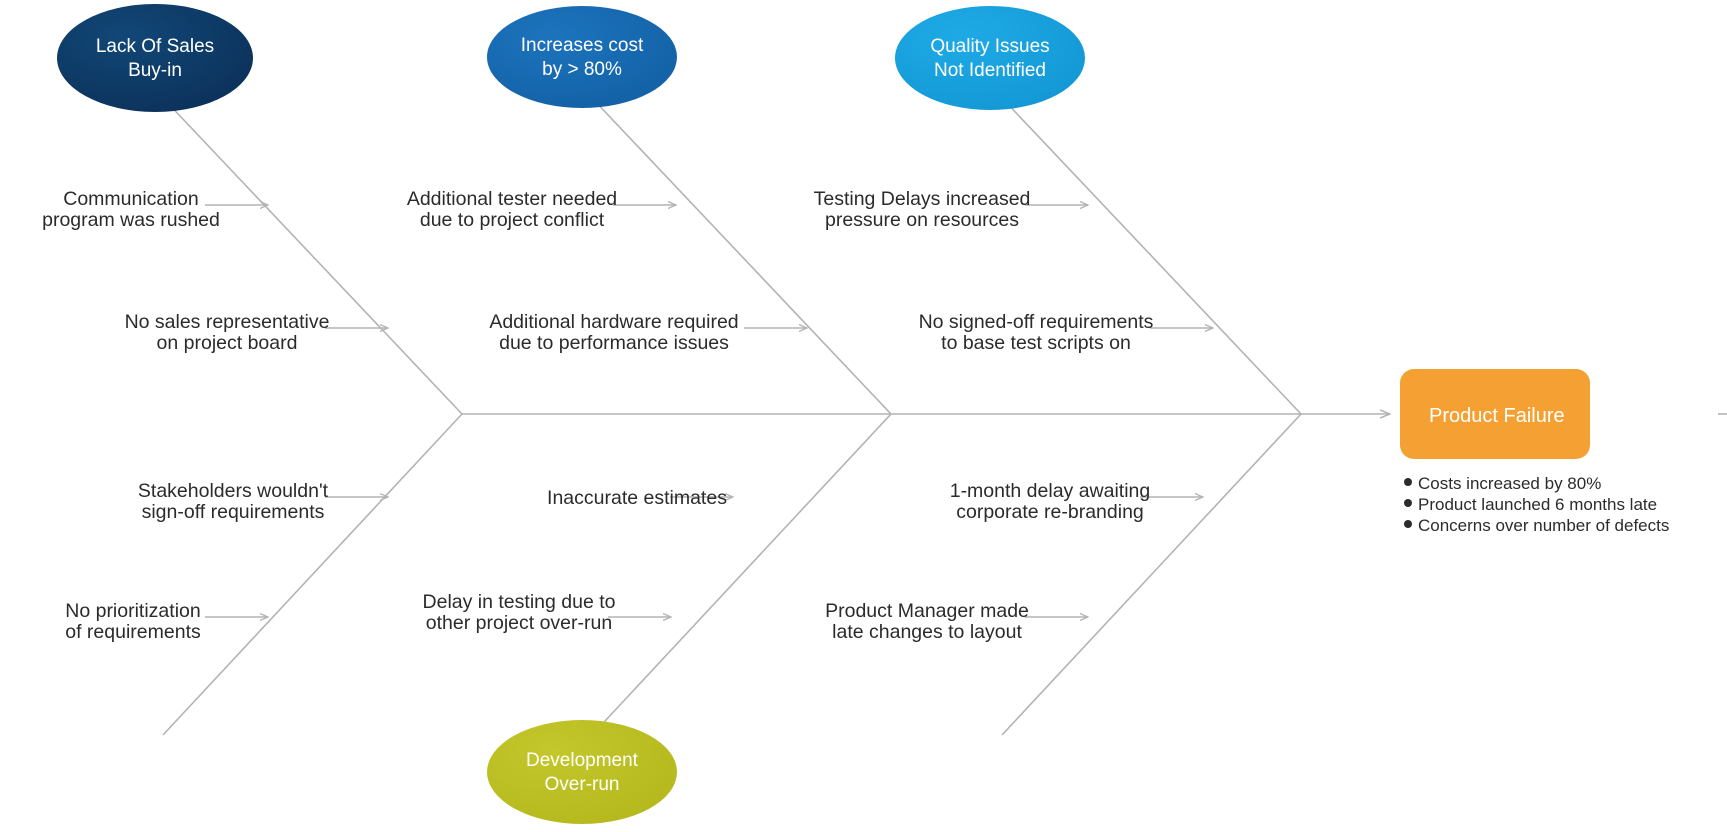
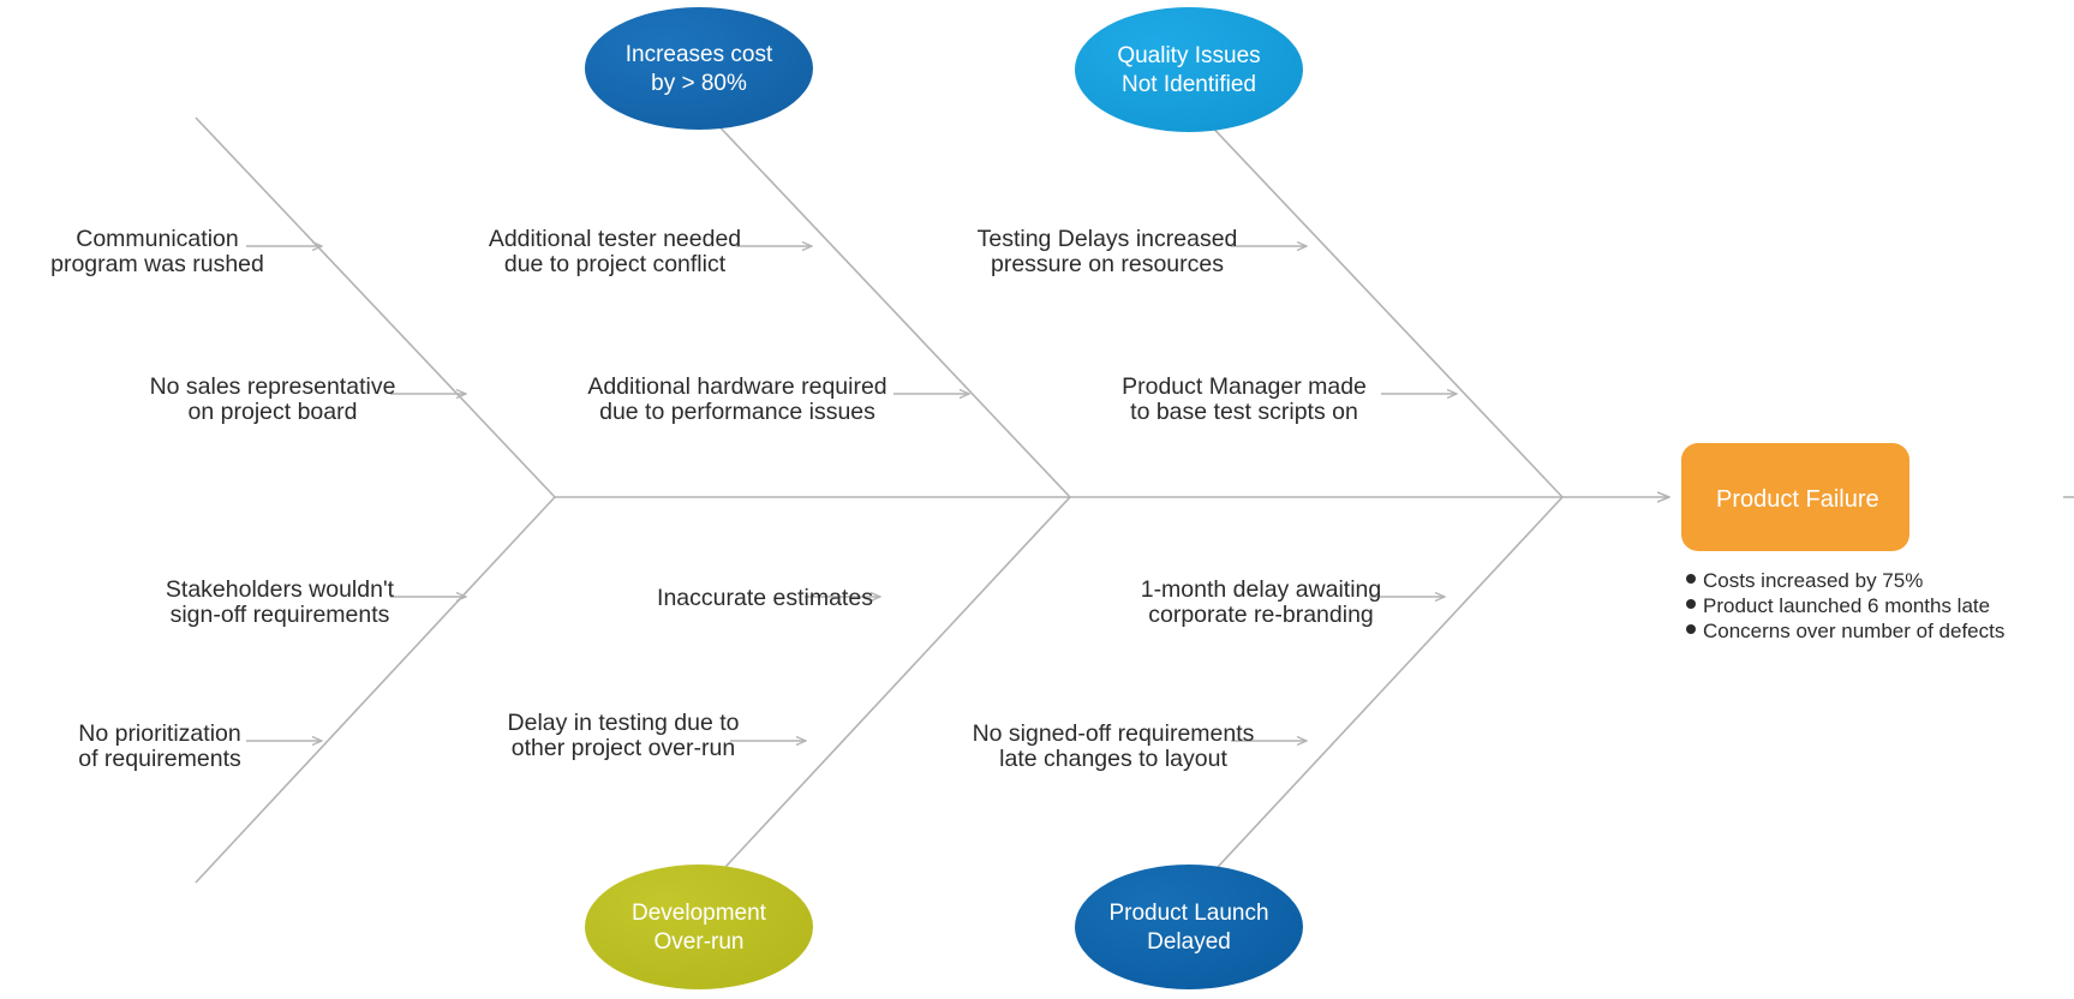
  Communication
  program was rushed
  No sales representative
  on project board
  Additional tester needed
  due to project conflict
  Additional hardware required
  due to performance issues
  Testing Delays increased
  pressure on resources
- No signed-off requirements
+ Product Manager made
  to base test scripts on
  Stakeholders wouldn't
  sign-off requirements
  No prioritization
  of requirements
  Inaccurate estimates
  Delay in testing due to
  other project over-run
  1-month delay awaiting
  corporate re-branding
- Product Manager made
+ No signed-off requirements
  late changes to layout
- Lack Of Sales
- Buy-in
  Increases cost
  by > 80%
  Quality Issues
  Not Identified
  Development
  Over-run
+ Product Launch
+ Delayed
  Product Failure
- Costs increased by 80%
+ Costs increased by 75%
  Product launched 6 months late
  Concerns over number of defects
